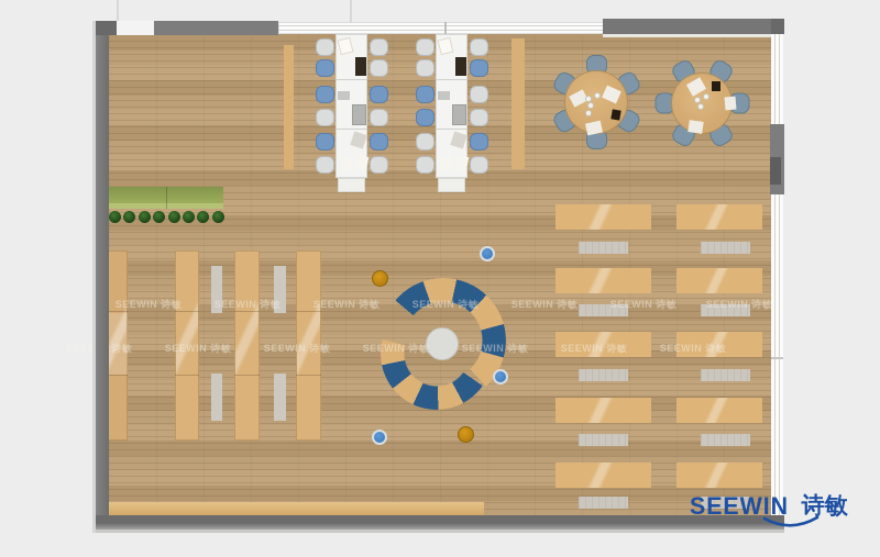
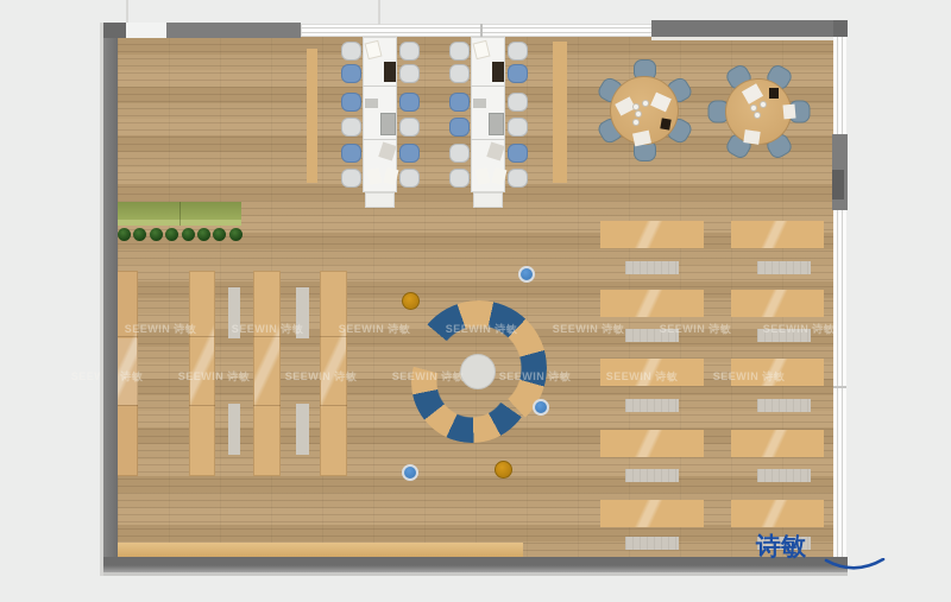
  SEEWIN 诗敏
  SEEWIN 诗敏
  SEEWIN 诗敏
  SEEWIN 诗敏
  SEEWIN 诗敏
  SEEWIN 诗敏
  SEEWIN 诗敏
  SEEWIN 诗敏
  SEEWIN 诗敏
  SEEWIN 诗敏
  SEEWIN 诗敏
  SEEWIN 诗敏
  SEEWIN 诗敏
- SEEWIN
  诗敏
